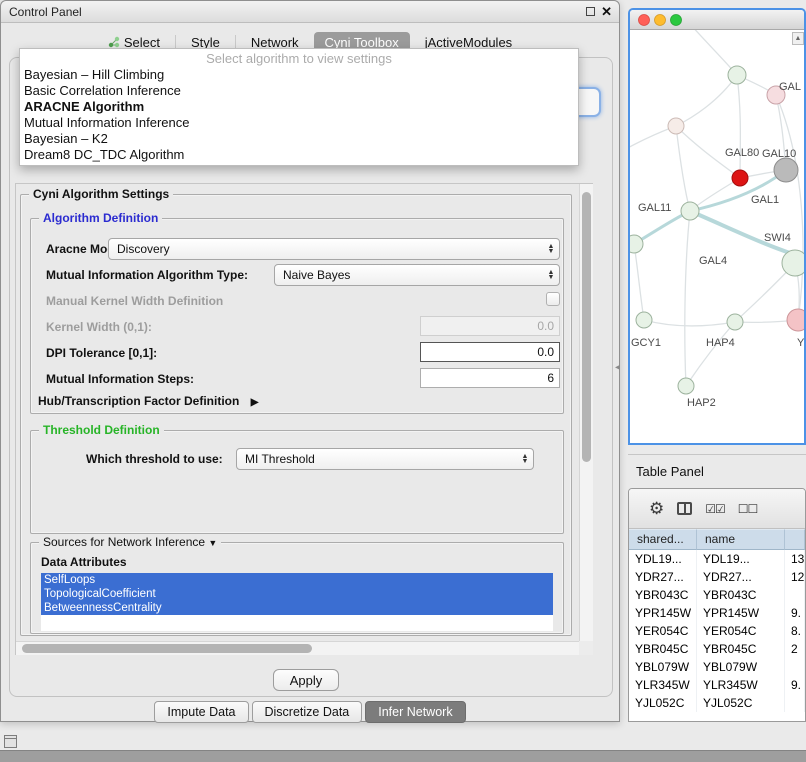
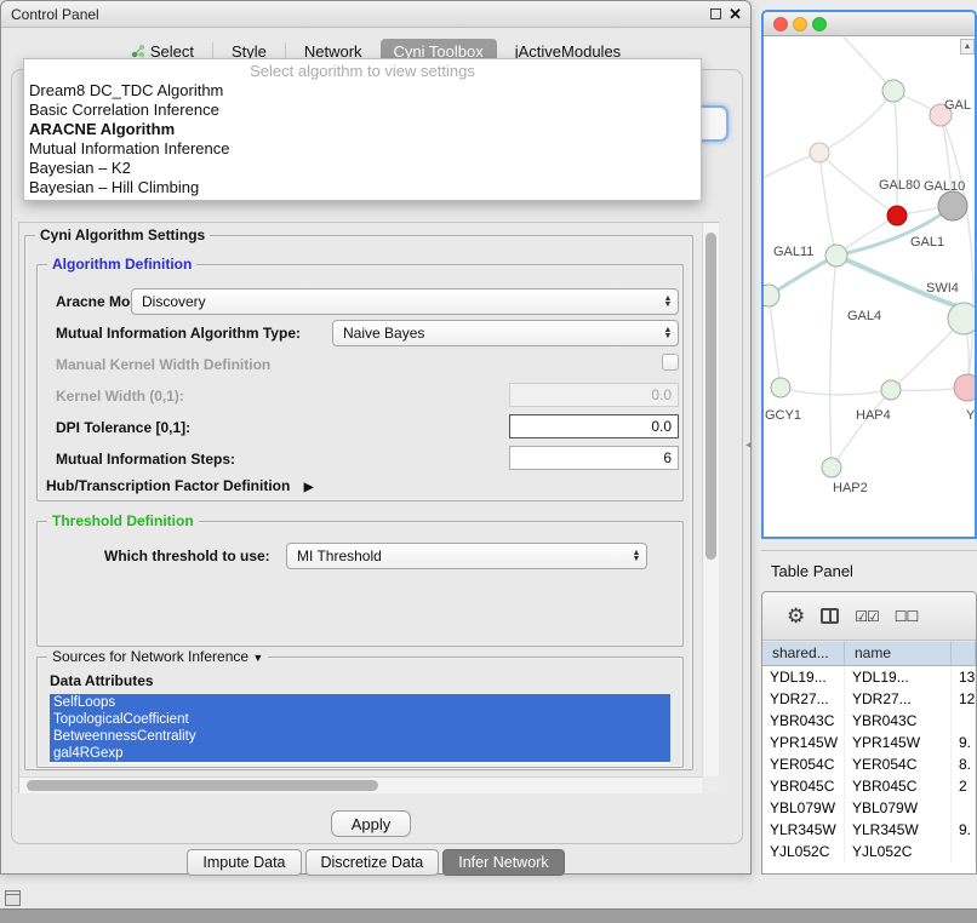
  Control Panel
  ✕
  Select
  Style
  Network
  Cyni Toolbox
  jActiveModules
  Select algorithm to view settings
- Bayesian – Hill Climbing
+ Dream8 DC_TDC Algorithm
  Basic Correlation Inference
  ARACNE Algorithm
  Mutual Information Inference
  Bayesian – K2
- Dream8 DC_TDC Algorithm
+ Bayesian – Hill Climbing
  Cyni Algorithm Settings
  Algorithm Definition
  Aracne Mo
  Discovery
  Mutual Information Algorithm Type:
  Naive Bayes
  Manual Kernel Width Definition
  Kernel Width (0,1):
  0.0
  DPI Tolerance [0,1]:
  0.0
  Mutual Information Steps:
  6
  Hub/Transcription Factor Definition ▶
  Threshold Definition
  Which threshold to use:
  MI Threshold
  Sources for Network Inference ▼
  Data Attributes
  SelfLoops
  TopologicalCoefficient
  BetweennessCentrality
+ gal4RGexp
  Apply
  Impute Data
  Discretize Data
  Infer Network
  ◂
  GAL
  GAL80
  GAL10
  GAL11
  GAL1
  SWI4
  GAL4
  GCY1
  HAP4
  HAP2
  Y
  Table Panel
  ⚙
  ☑☑
  ☐☐
  shared...
  name
  YDL19...
  YDL19...
  13
  YDR27...
  YDR27...
  12
  YBR043C
  YBR043C
  YPR145W
  YPR145W
  9.
  YER054C
  YER054C
  8.
  YBR045C
  YBR045C
  2
  YBL079W
  YBL079W
  YLR345W
  YLR345W
  9.
  YJL052C
  YJL052C
